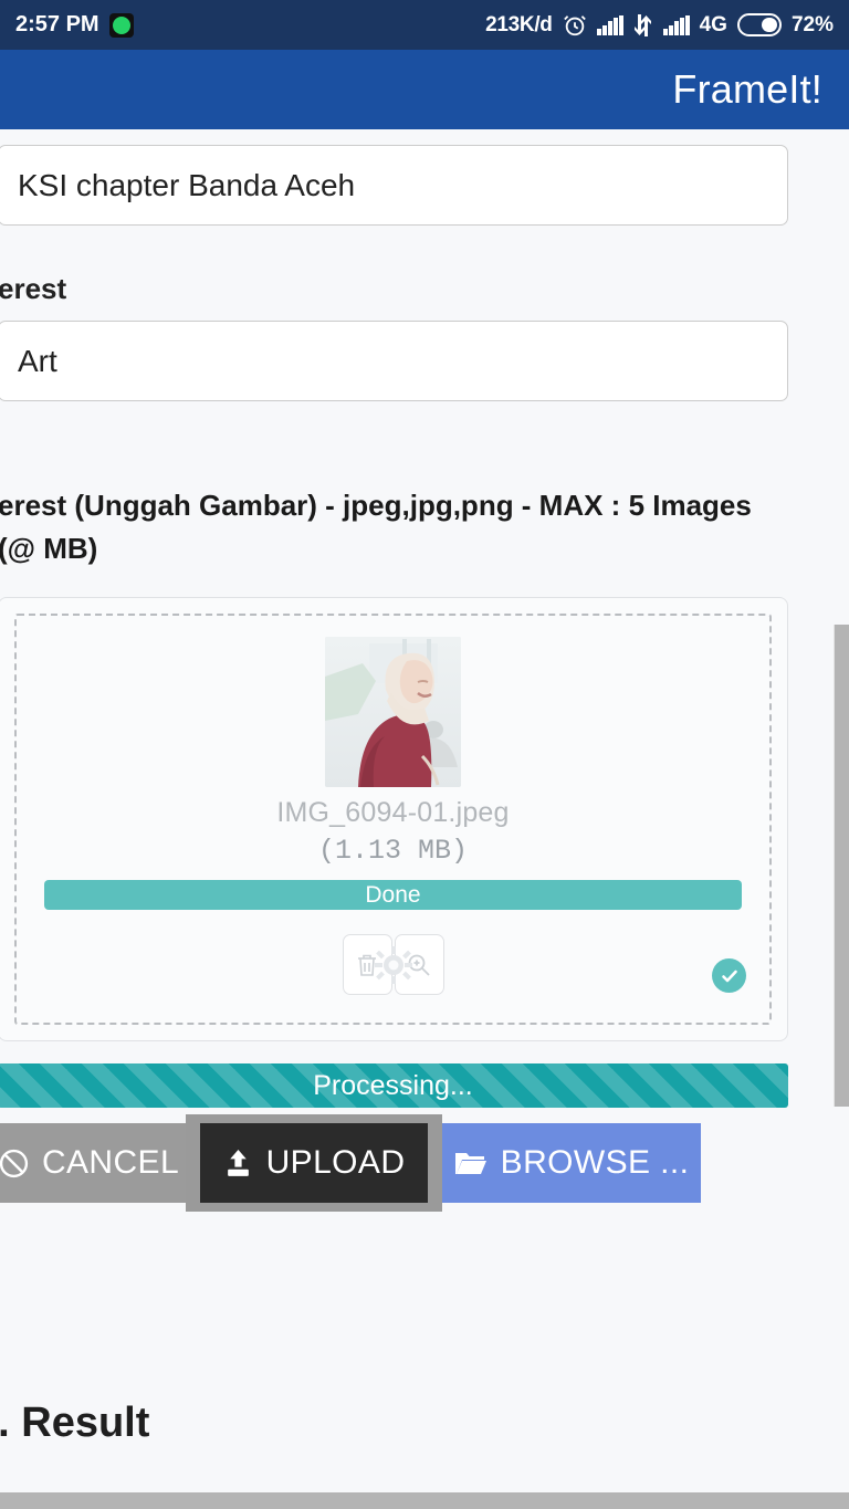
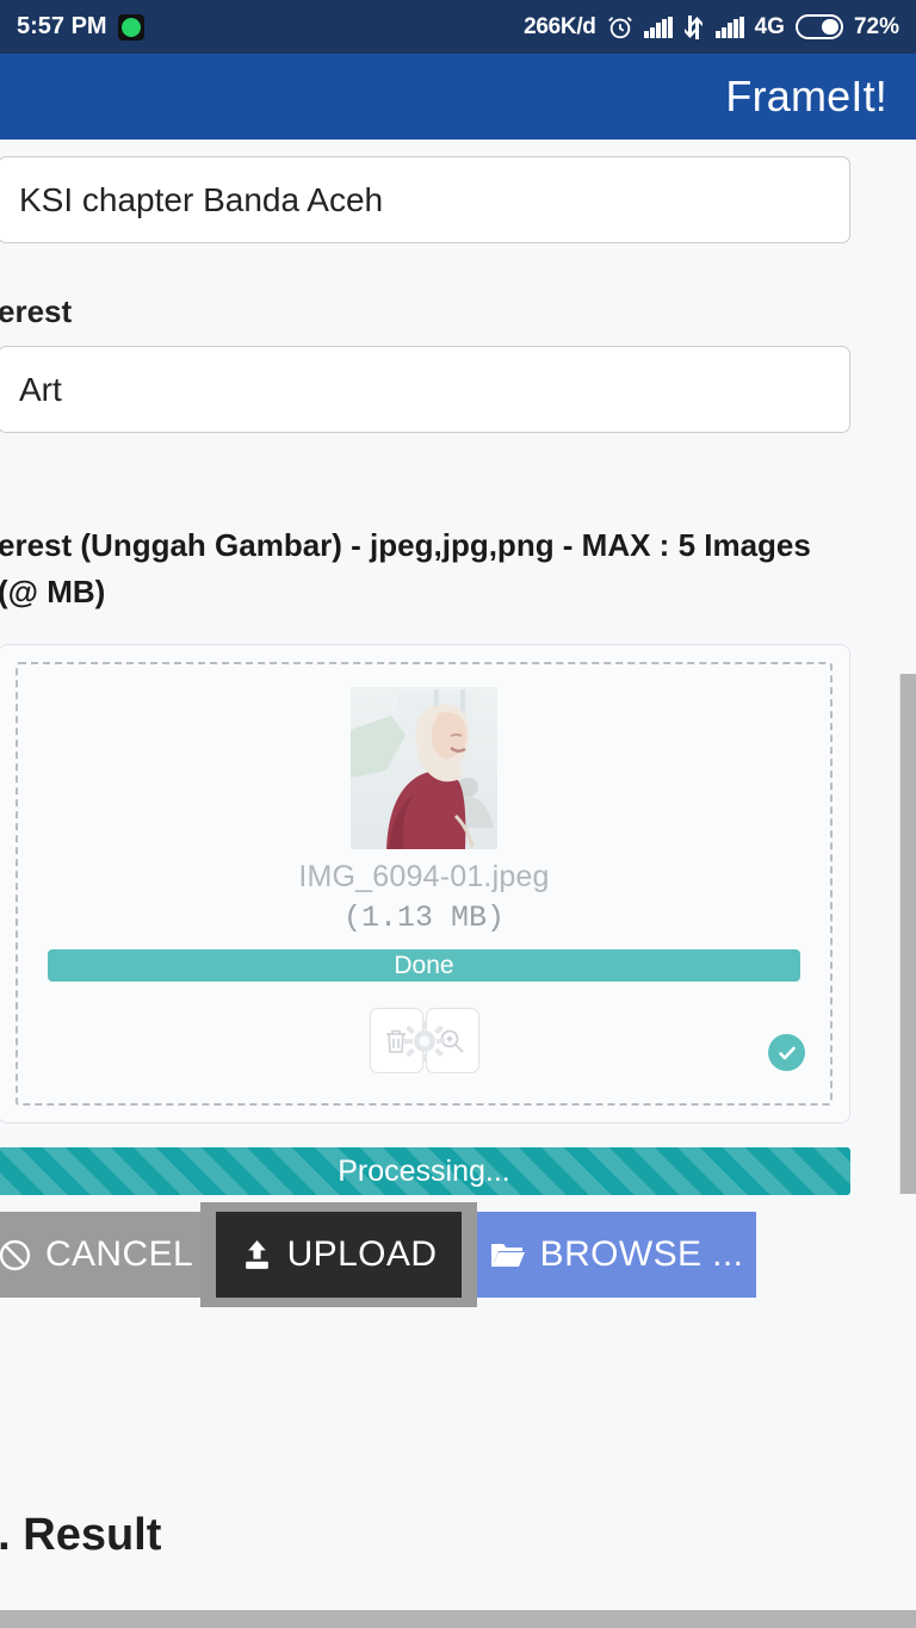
- 2:57 PM
+ 5:57 PM
- 213K/d
+ 266K/d
  4G
  72%
  FrameIt!
  KSI chapter Banda Aceh
  erest
  Art
  erest (Unggah Gambar) - jpeg,jpg,png - MAX : 5 Images (@ MB)
  IMG_6094-01.jpeg
  (1.13 MB)
  Done
  Processing...
  CANCEL
  UPLOAD
  BROWSE ...
  . Result
